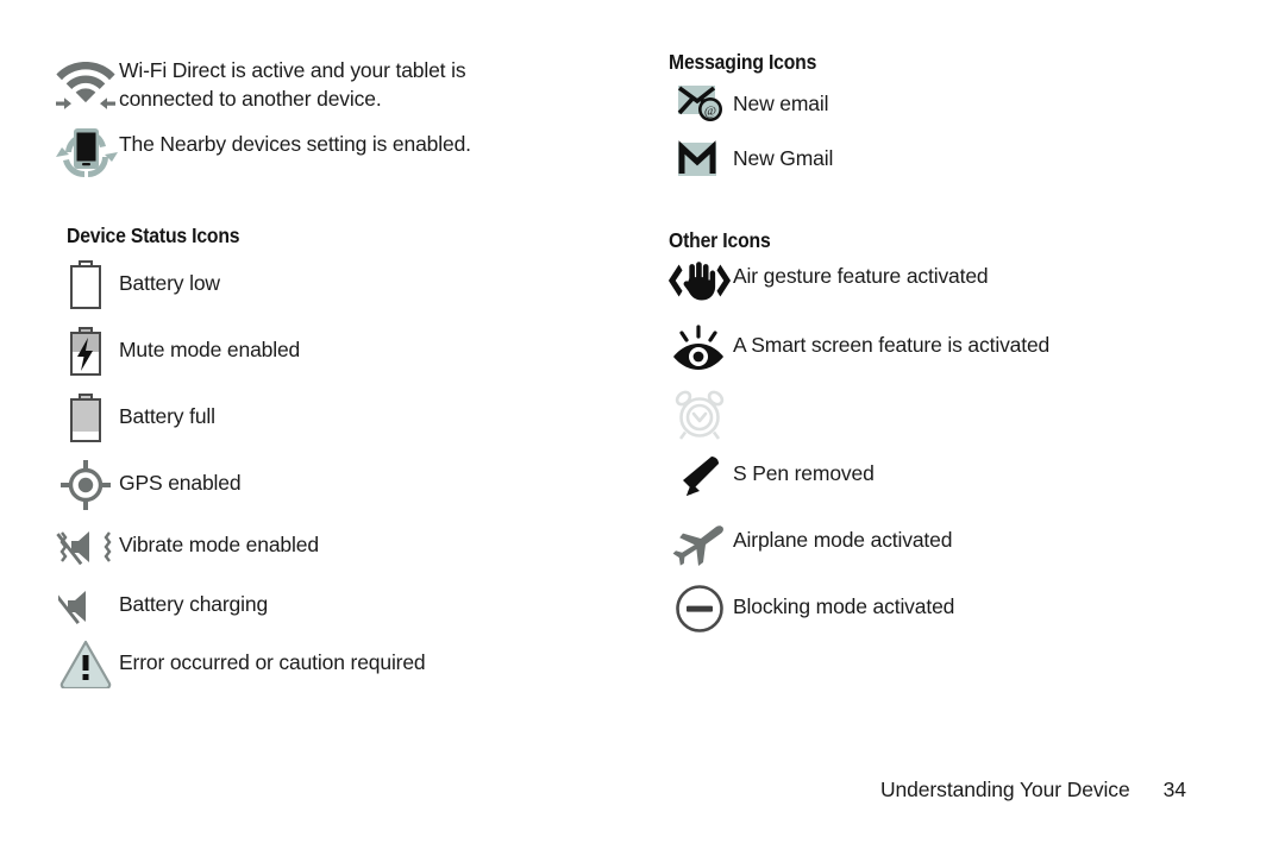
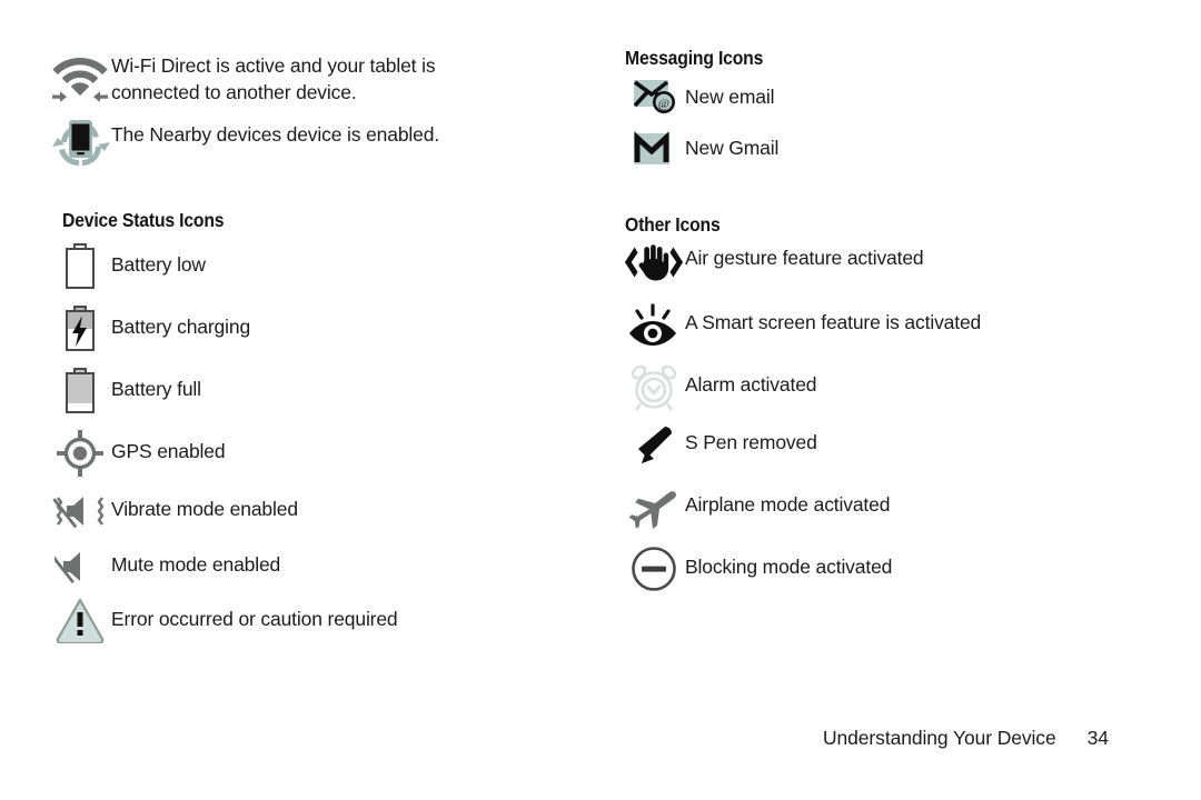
  Wi-Fi Direct is active and your tablet is
  connected to another device.
- The Nearby devices setting is enabled.
+ The Nearby devices device is enabled.
  Device Status Icons
  Battery low
- Mute mode enabled
+ Battery charging
  Battery full
  GPS enabled
  Vibrate mode enabled
- Battery charging
+ Mute mode enabled
  Error occurred or caution required
  Messaging Icons
  @
  New email
  New Gmail
  Other Icons
  Air gesture feature activated
  A Smart screen feature is activated
+ Alarm activated
  S Pen removed
  Airplane mode activated
  Blocking mode activated
  Understanding Your Device 34
